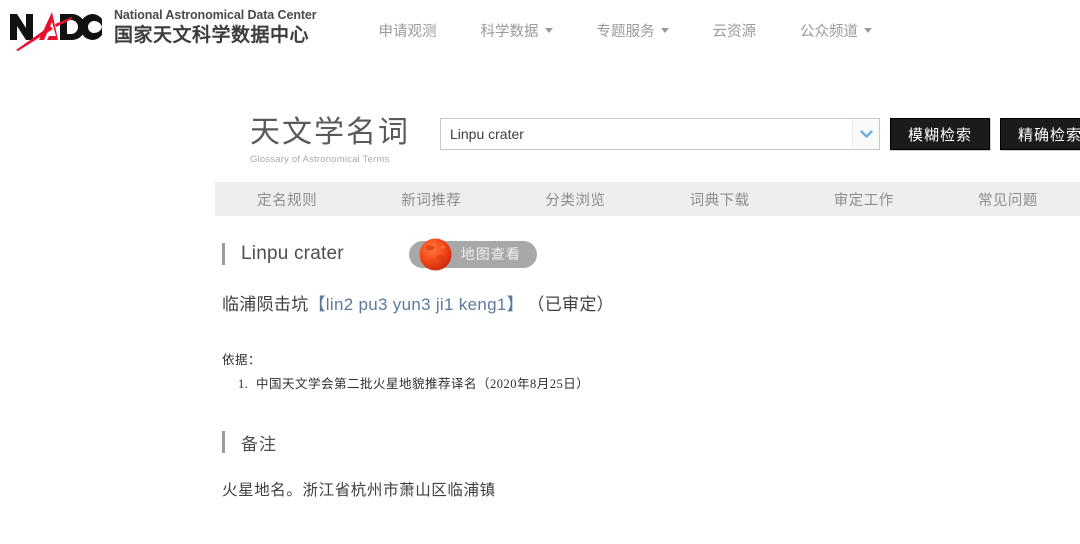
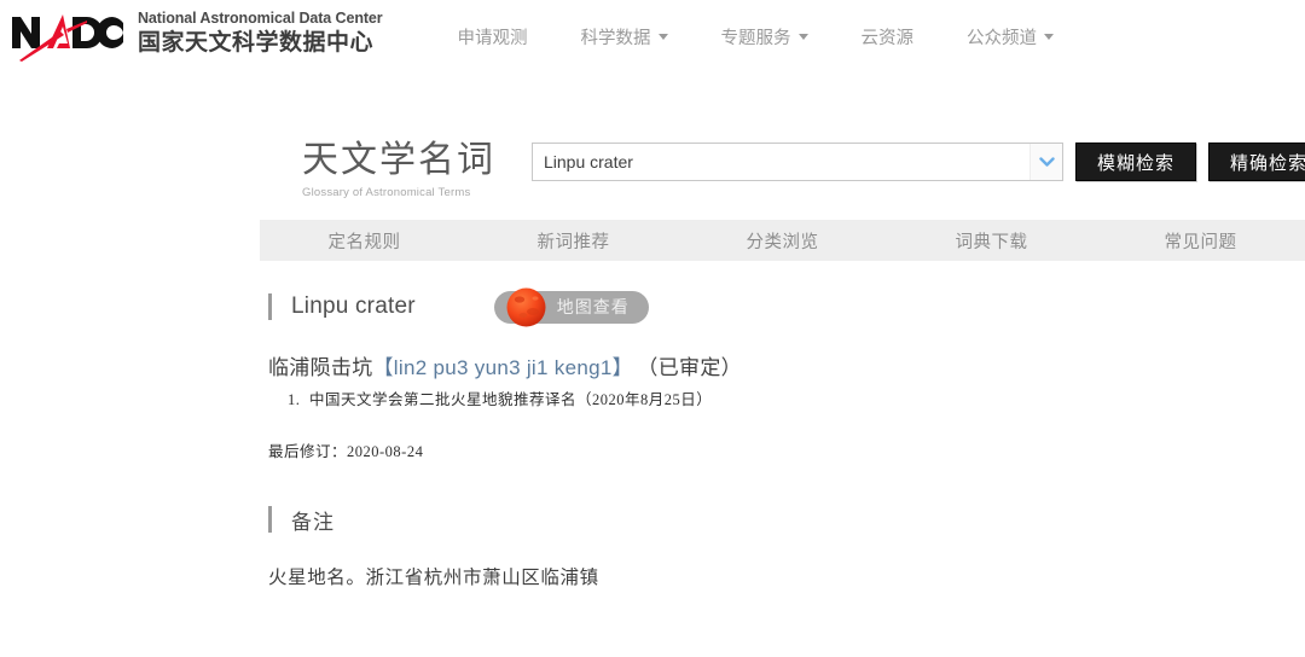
  National Astronomical Data Center
  国家天文科学数据中心
  申请观测
  科学数据
  专题服务
  云资源
  公众频道
  天文学名词
  Glossary of Astronomical Terms
  Linpu crater
  模糊检索
  精确检索
  定名规则
  新词推荐
  分类浏览
  词典下载
- 审定工作
  常见问题
  Linpu crater
  地图查看
  临浦陨击坑【lin2 pu3 yun3 ji1 keng1】 （已审定）
- 依据：
  中国天文学会第二批火星地貌推荐译名（2020年8月25日）
+ 最后修订：2020-08-24
  备注
  火星地名。浙江省杭州市萧山区临浦镇
